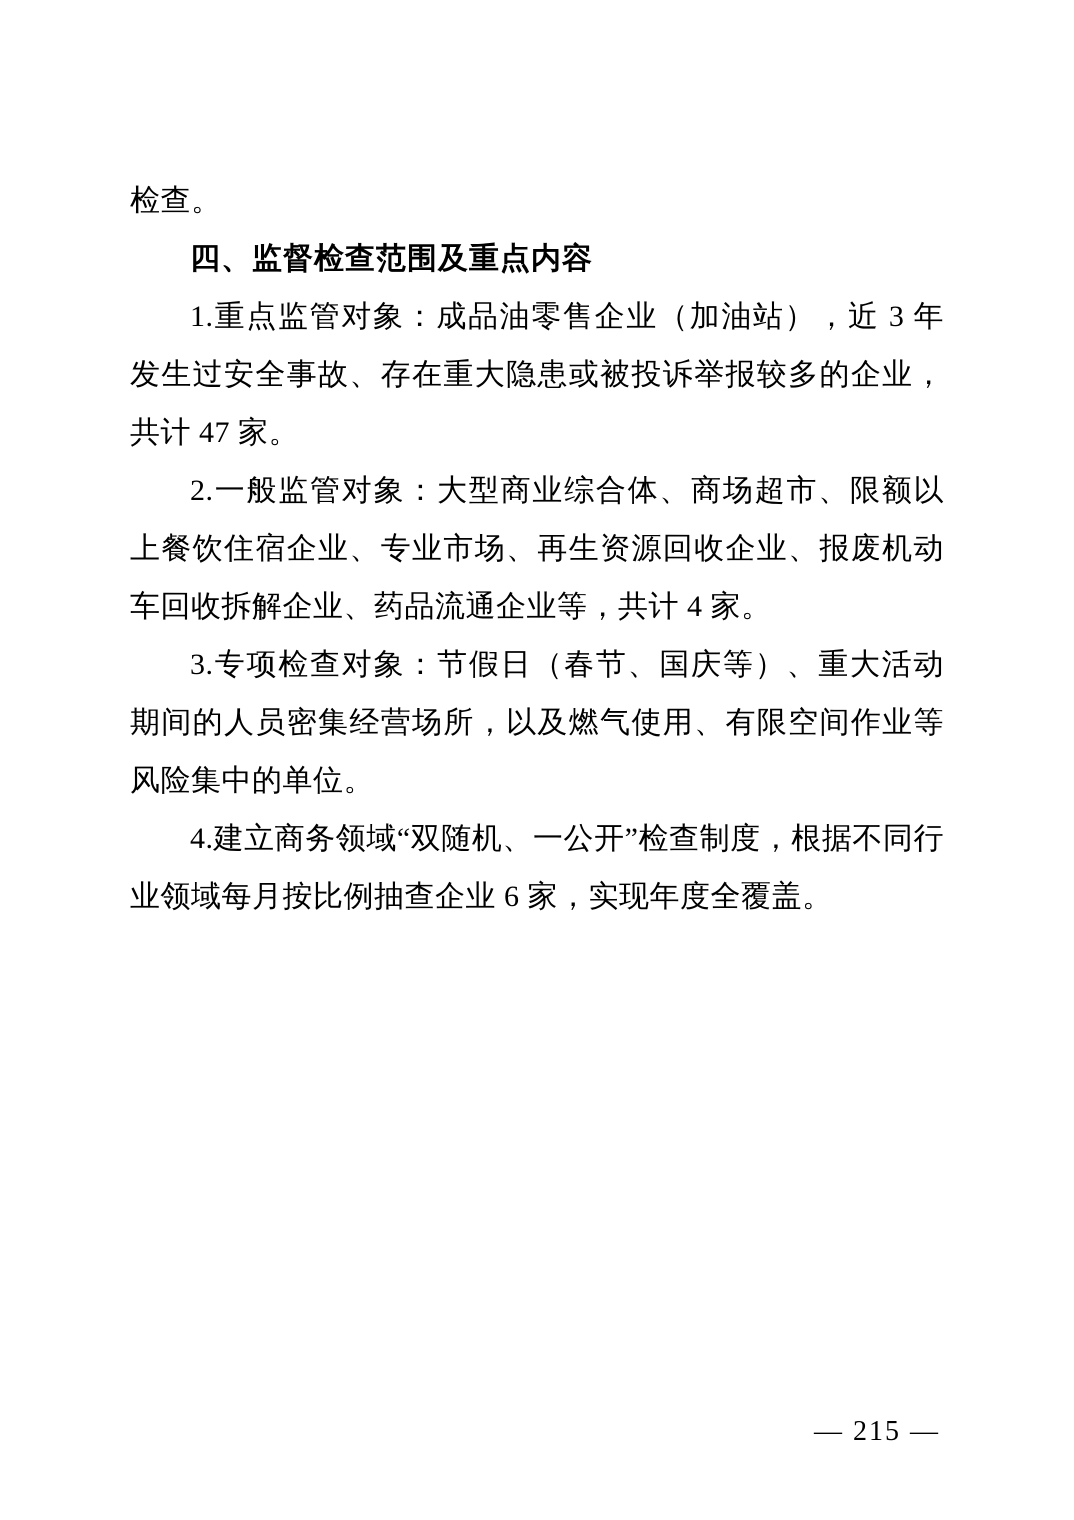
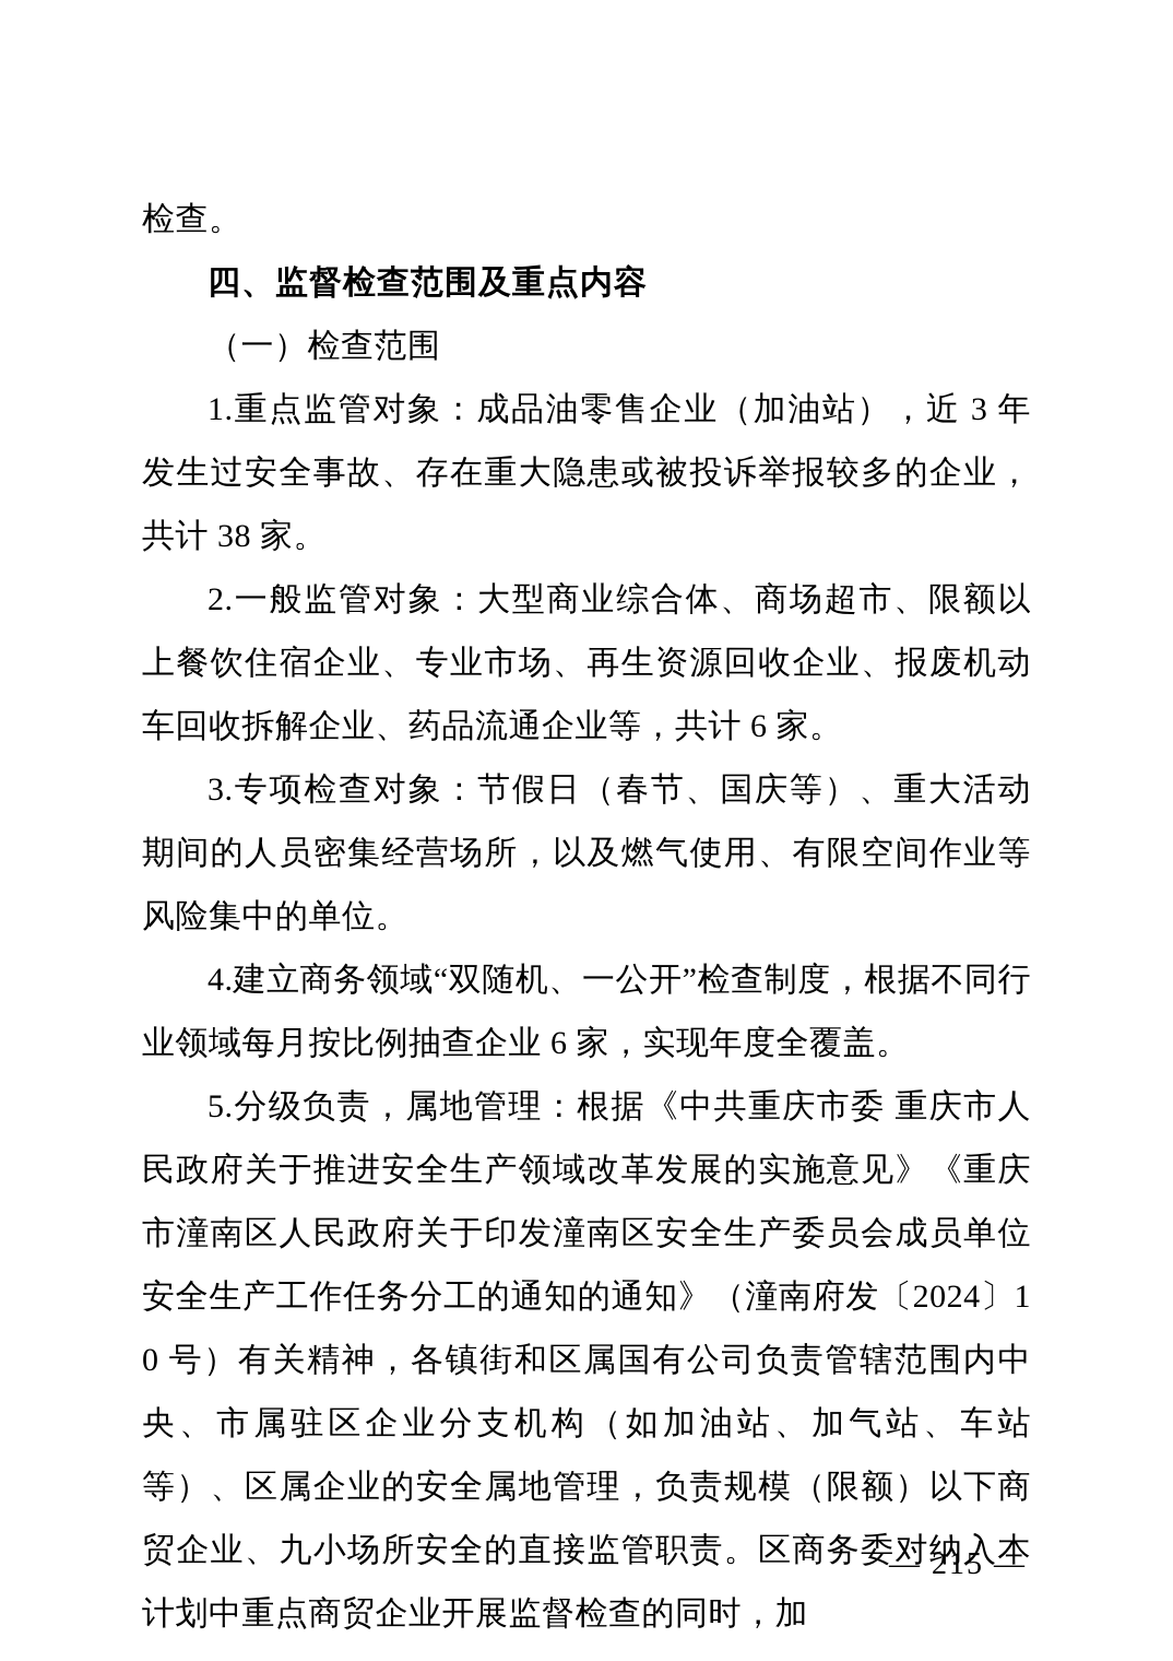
  检查。
  四、监督检查范围及重点内容
+ （一）检查范围
- 1.重点监管对象：成品油零售企业（加油站），近 3 年发生过安全事故、存在重大隐患或被投诉举报较多的企业，共计 47 家。
+ 1.重点监管对象：成品油零售企业（加油站），近 3 年发生过安全事故、存在重大隐患或被投诉举报较多的企业，共计 38 家。
- 2.一般监管对象：大型商业综合体、商场超市、限额以上餐饮住宿企业、专业市场、再生资源回收企业、报废机动车回收拆解企业、药品流通企业等，共计 4 家。
+ 2.一般监管对象：大型商业综合体、商场超市、限额以上餐饮住宿企业、专业市场、再生资源回收企业、报废机动车回收拆解企业、药品流通企业等，共计 6 家。
  3.专项检查对象：节假日（春节、国庆等）、重大活动期间的人员密集经营场所，以及燃气使用、有限空间作业等风险集中的单位。
  4.建立商务领域“双随机、一公开”检查制度，根据不同行业领域每月按比例抽查企业 6 家，实现年度全覆盖。
+ 5.分级负责，属地管理：根据《中共重庆市委 重庆市人民政府关于推进安全生产领域改革发展的实施意见》《重庆市潼南区人民政府关于印发潼南区安全生产委员会成员单位安全生产工作任务分工的通知的通知》（潼南府发〔2024〕10 号）有关精神，各镇街和区属国有公司负责管辖范围内中央、市属驻区企业分支机构（如加油站、加气站、车站等）、区属企业的安全属地管理，负责规模（限额）以下商贸企业、九小场所安全的直接监管职责。区商务委对纳入本计划中重点商贸企业开展监督检查的同时，加
  — 215 —
